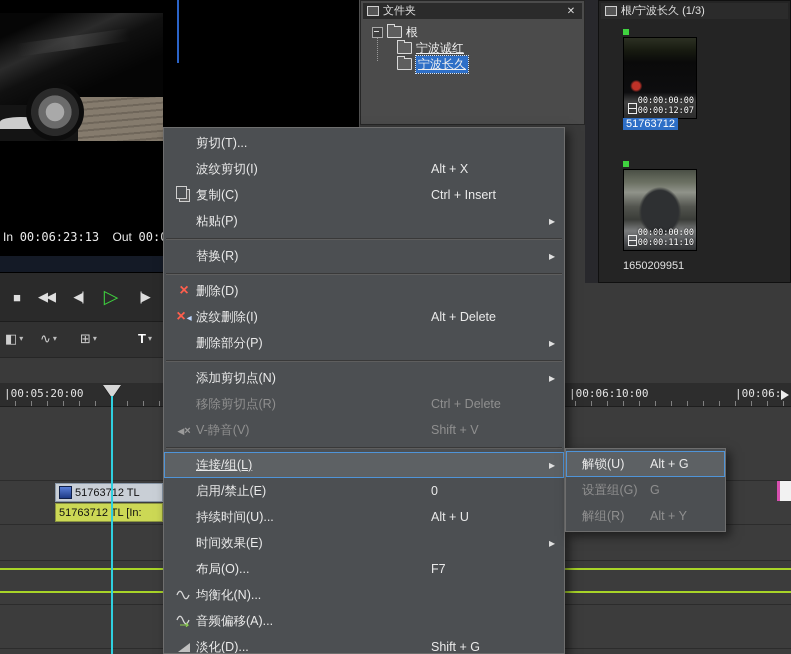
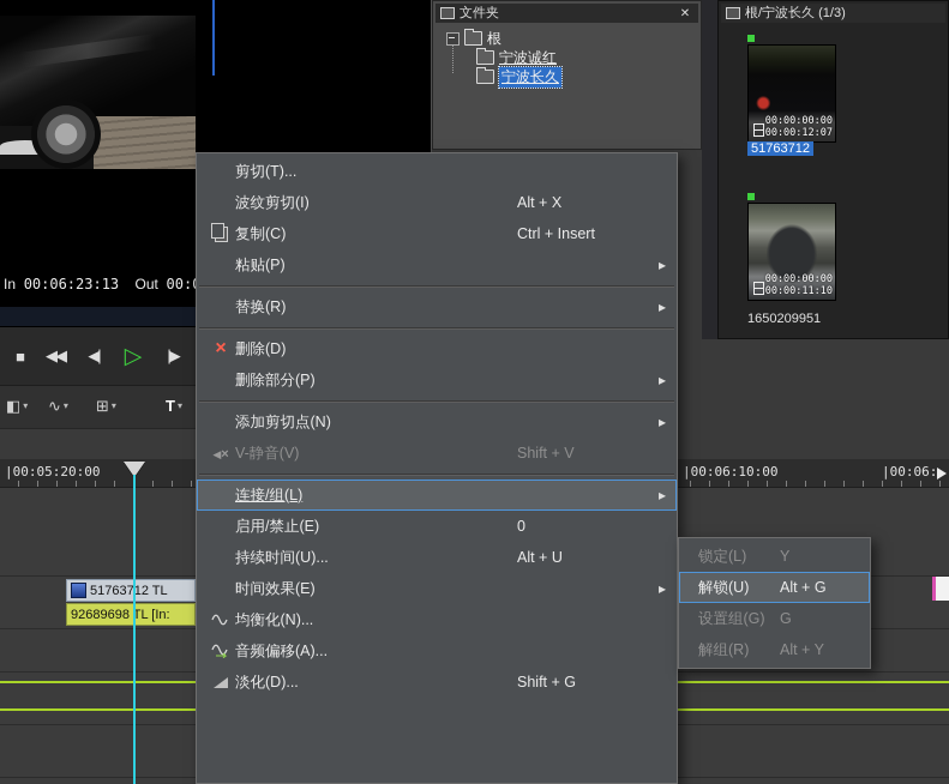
  In 00:06:23:13 Out 00:
  ■
  ◀◀
  ◀|
  ▷
  |▶
  ◧ ▾
  ∿ ▾
  ⊞ ▾
  T ▾
  文件夹
  ✕
  根
  宁波诚红
  宁波长久
  根/宁波长久 (1/3)
  00:00:00:00
  00:00:12:07
  51763712
  00:00:00:00
  00:00:11:10
  1650209951
  |00:05:20:00
  |00:06:10:00
  51763712 TL
- 51763712 TL [In:
+ 92689698 TL [In:
  剪切(T)...
  波纹剪切(I)
  Alt + X
  复制(C)
  Ctrl + Insert
  粘贴(P)
  替换(R)
  删除(D)
- 波纹删除(I)
- Alt + Delete
  删除部分(P)
  添加剪切点(N)
- 移除剪切点(R)
- Ctrl + Delete
  V-静音(V)
  Shift + V
  连接/组(L)
  启用/禁止(E)
  0
  持续时间(U)...
  Alt + U
  时间效果(E)
- 布局(O)...
- F7
  均衡化(N)...
  音频偏移(A)...
  淡化(D)...
  Shift + G
+ 锁定(L)
+ Y
  解锁(U)
  Alt + G
  设置组(G)
  G
  解组(R)
  Alt + Y
